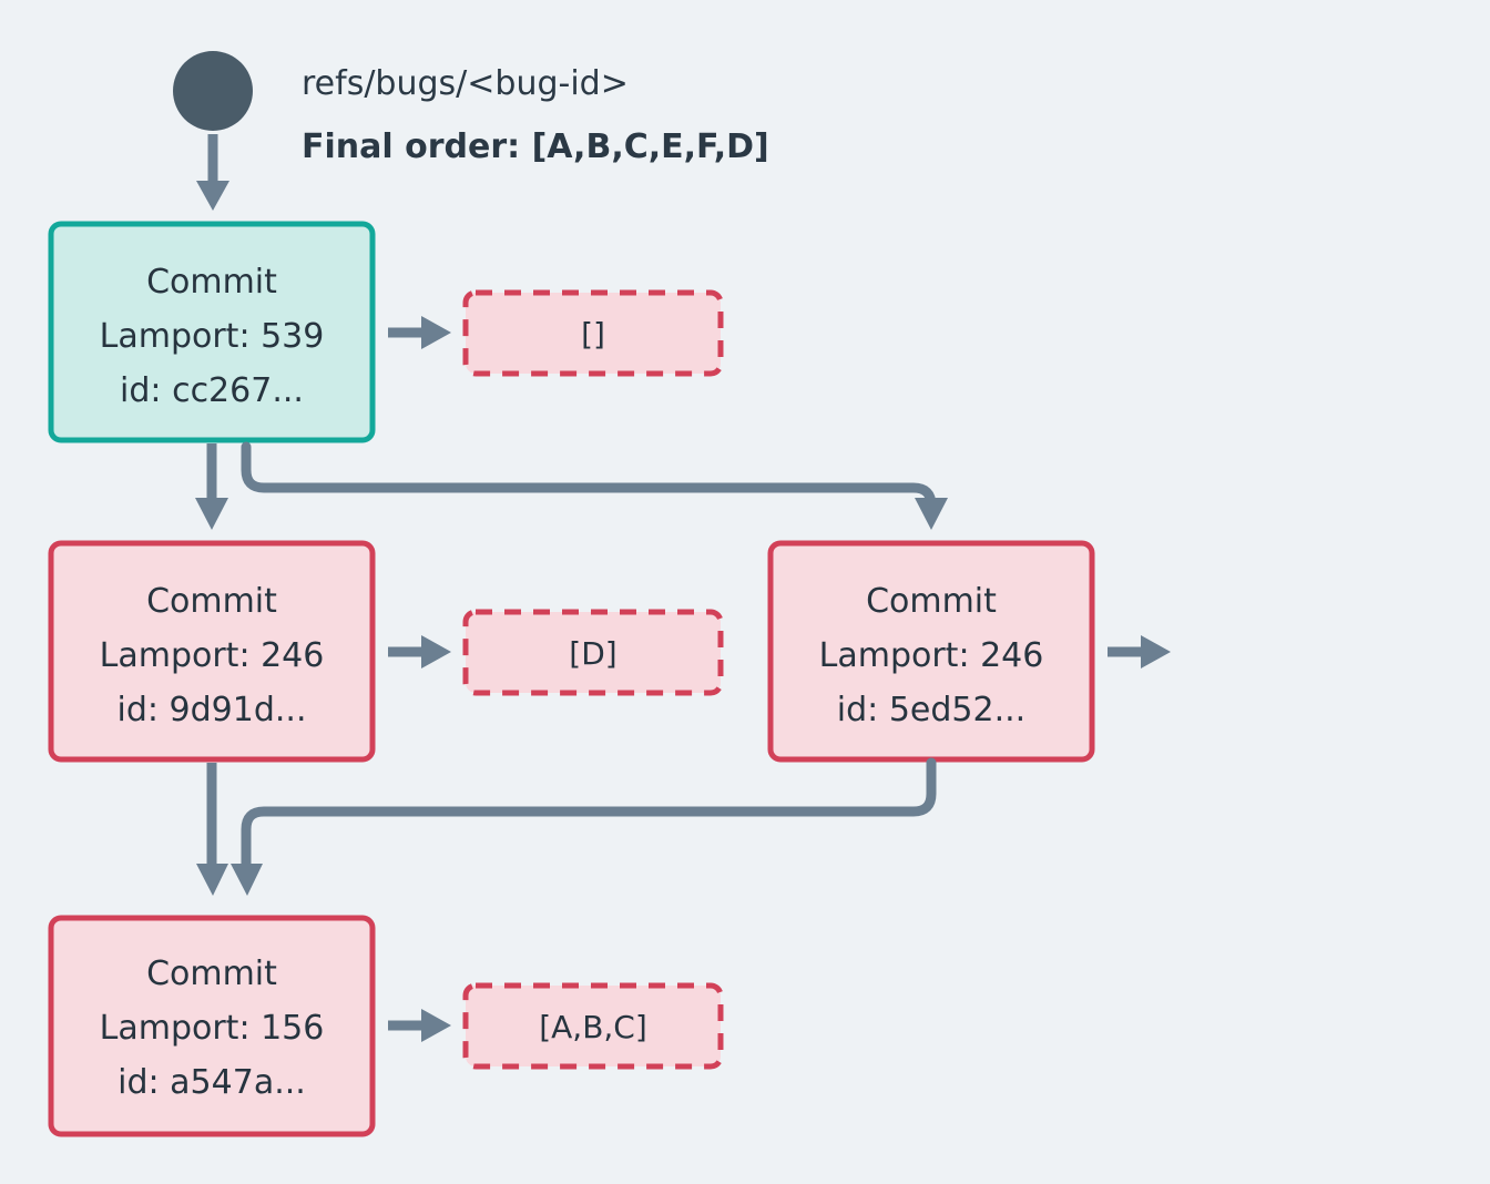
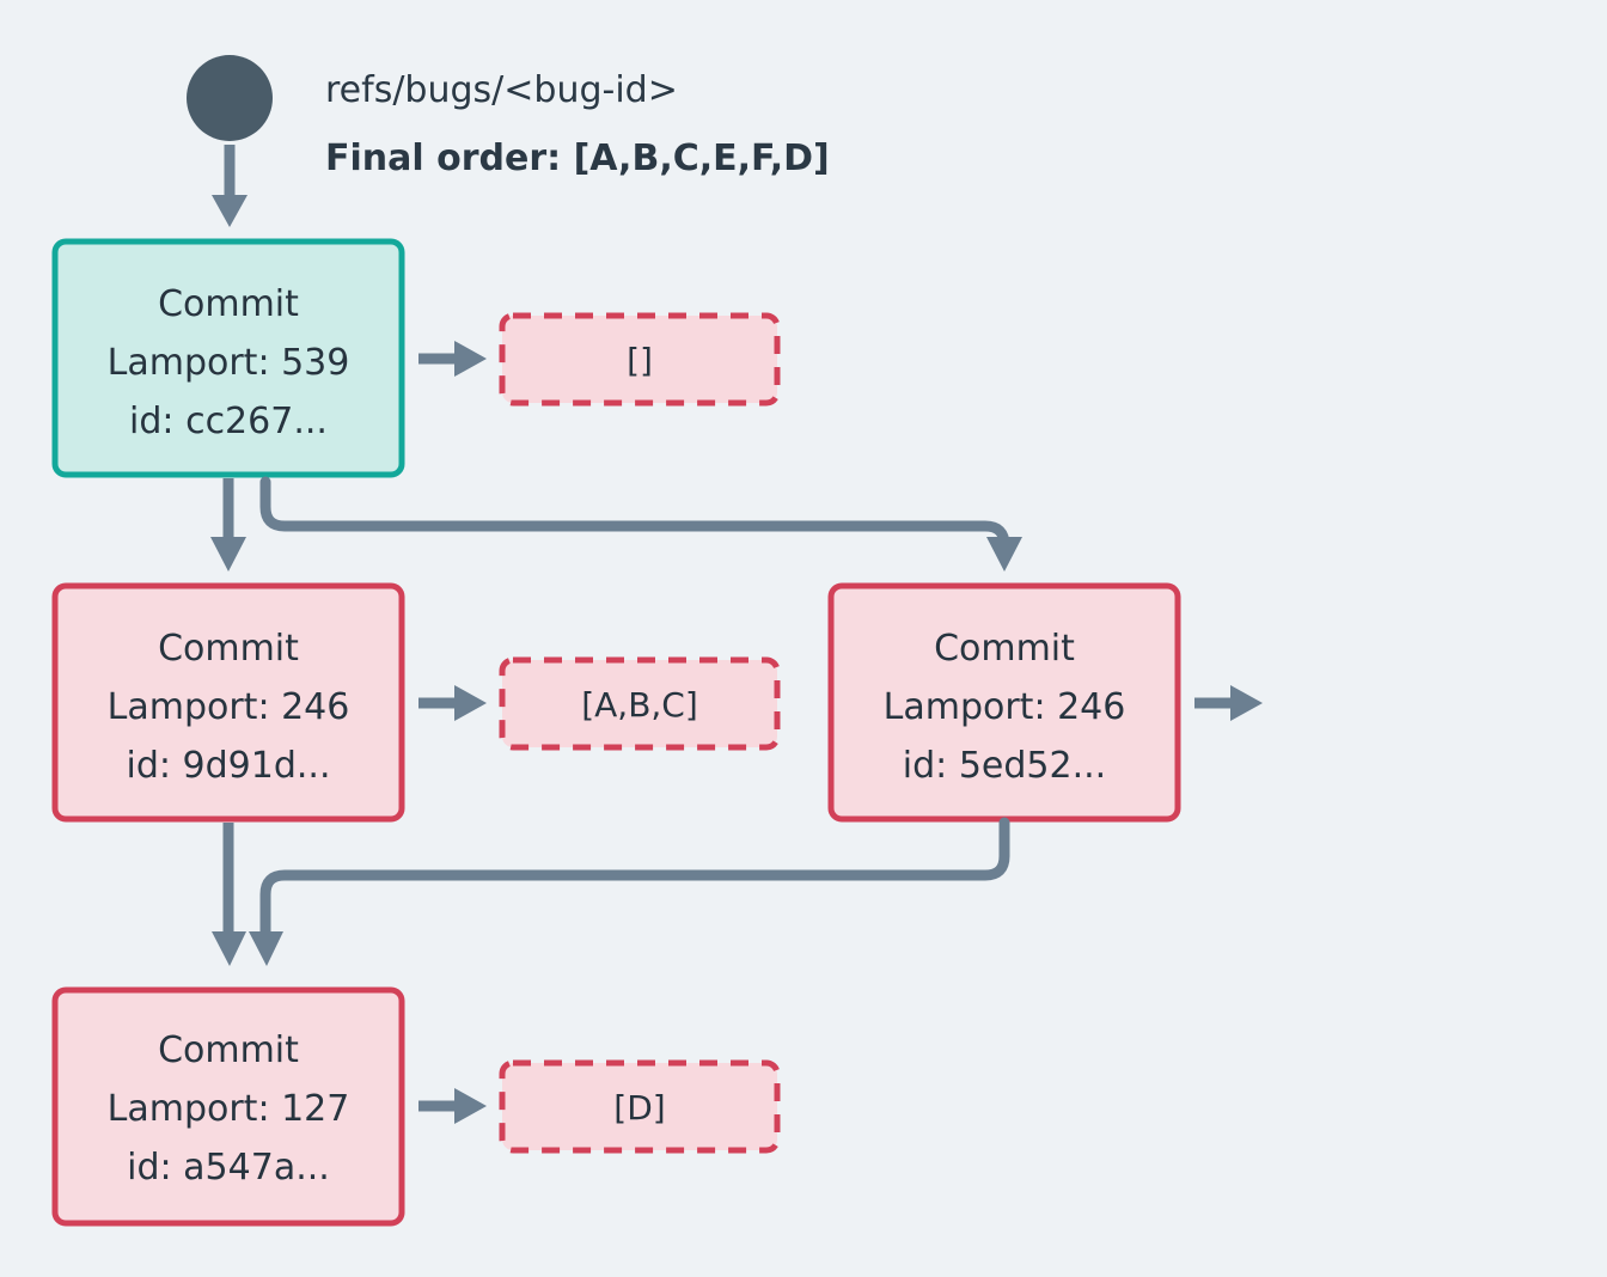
  refs/bugs/<bug-id>
  Final order: [A,B,C,E,F,D]
  Commit
  Lamport: 539
  id: cc267...
  []
  Commit
  Lamport: 246
  id: 9d91d...
- [D]
+ [A,B,C]
  Commit
  Lamport: 246
  id: 5ed52...
  Commit
- Lamport: 156
+ Lamport: 127
  id: a547a...
- [A,B,C]
+ [D]
